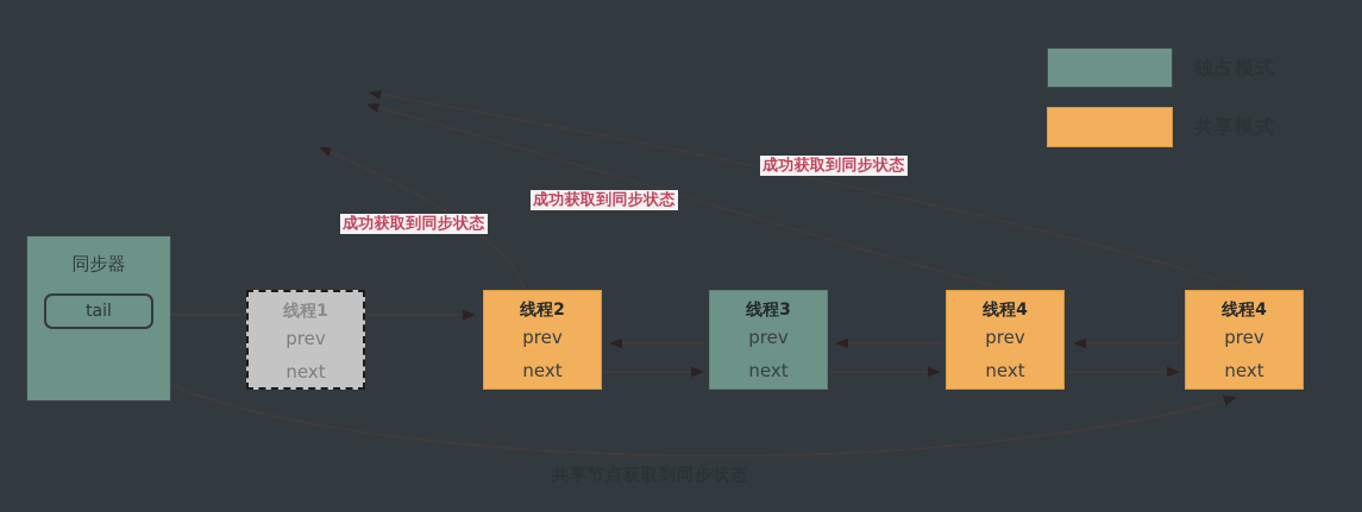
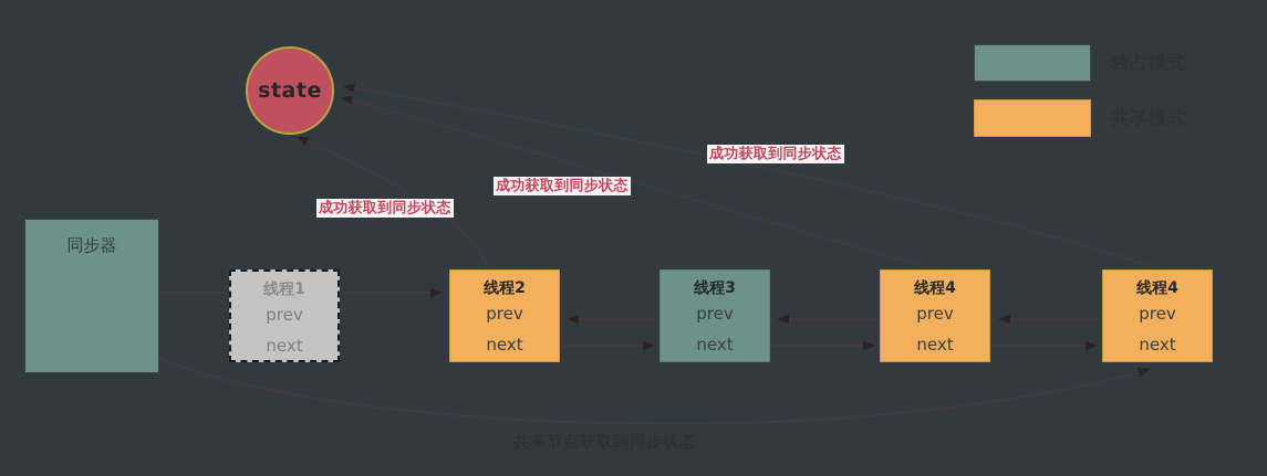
+ state
  同步器
- tail
  线程1
  prev
  next
  线程2
  prev
  next
  线程3
  prev
  next
  线程4
  prev
  next
  线程4
  prev
  next
  成功获取到同步状态
  成功获取到同步状态
  成功获取到同步状态
